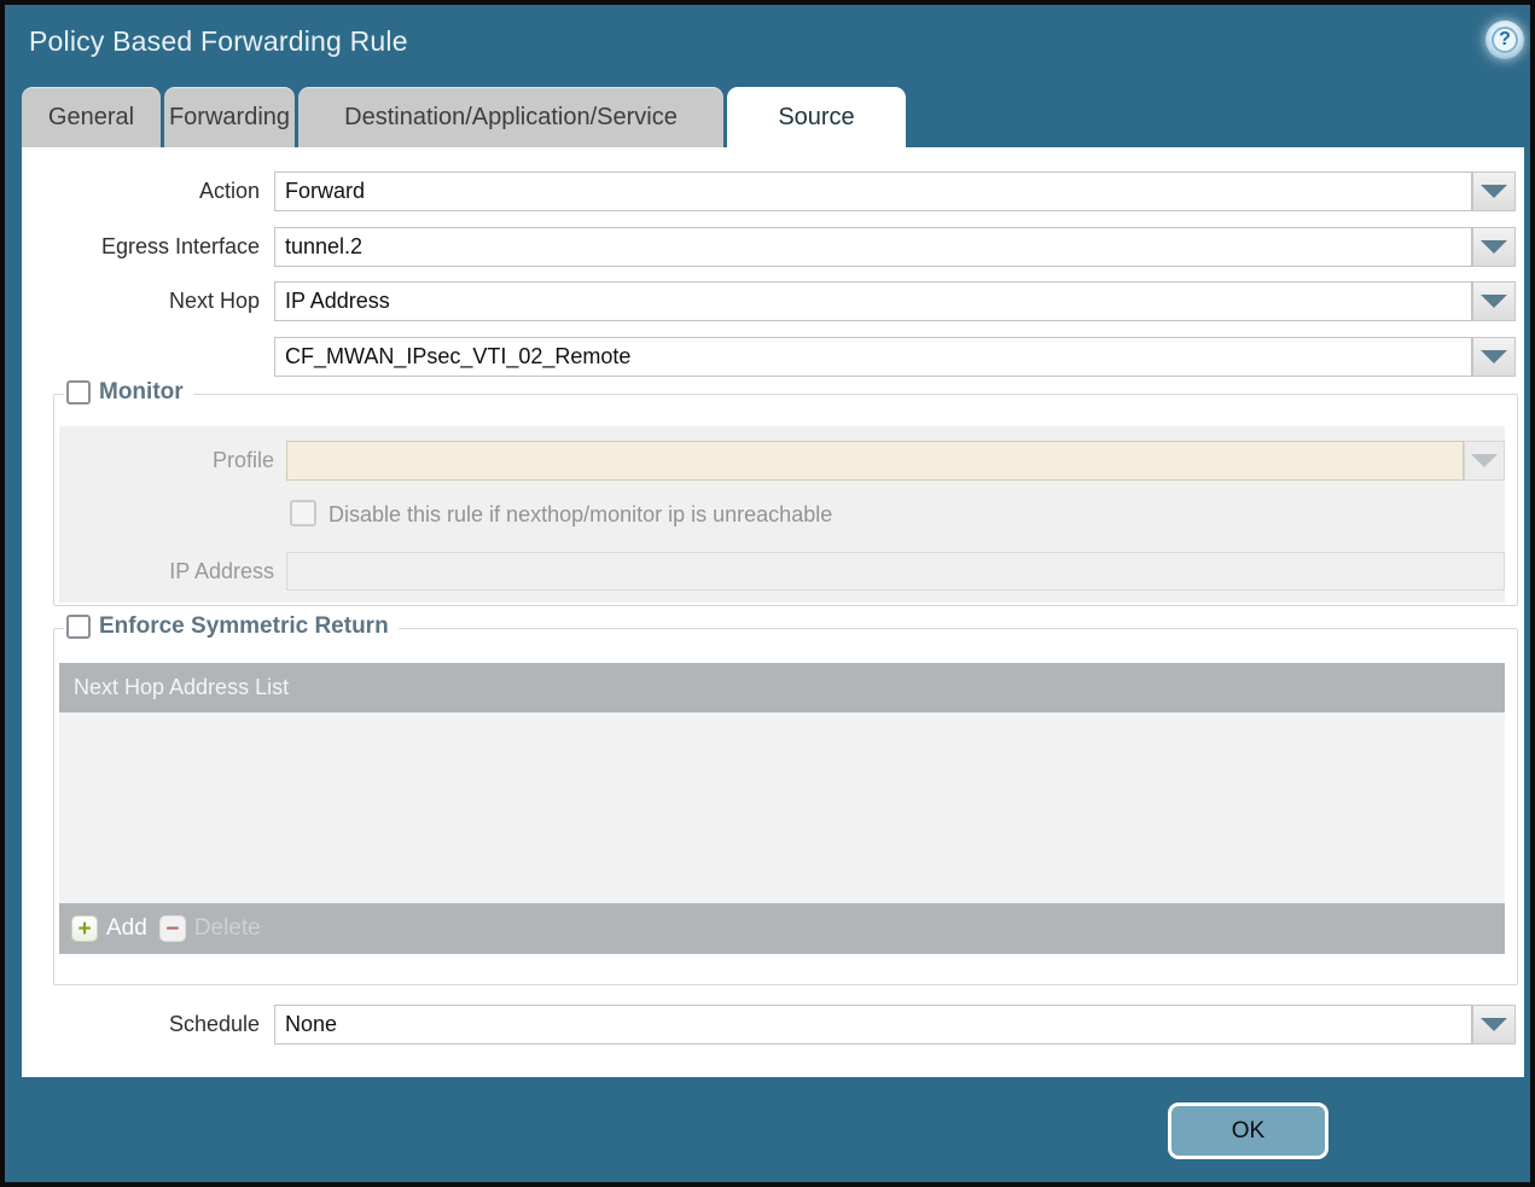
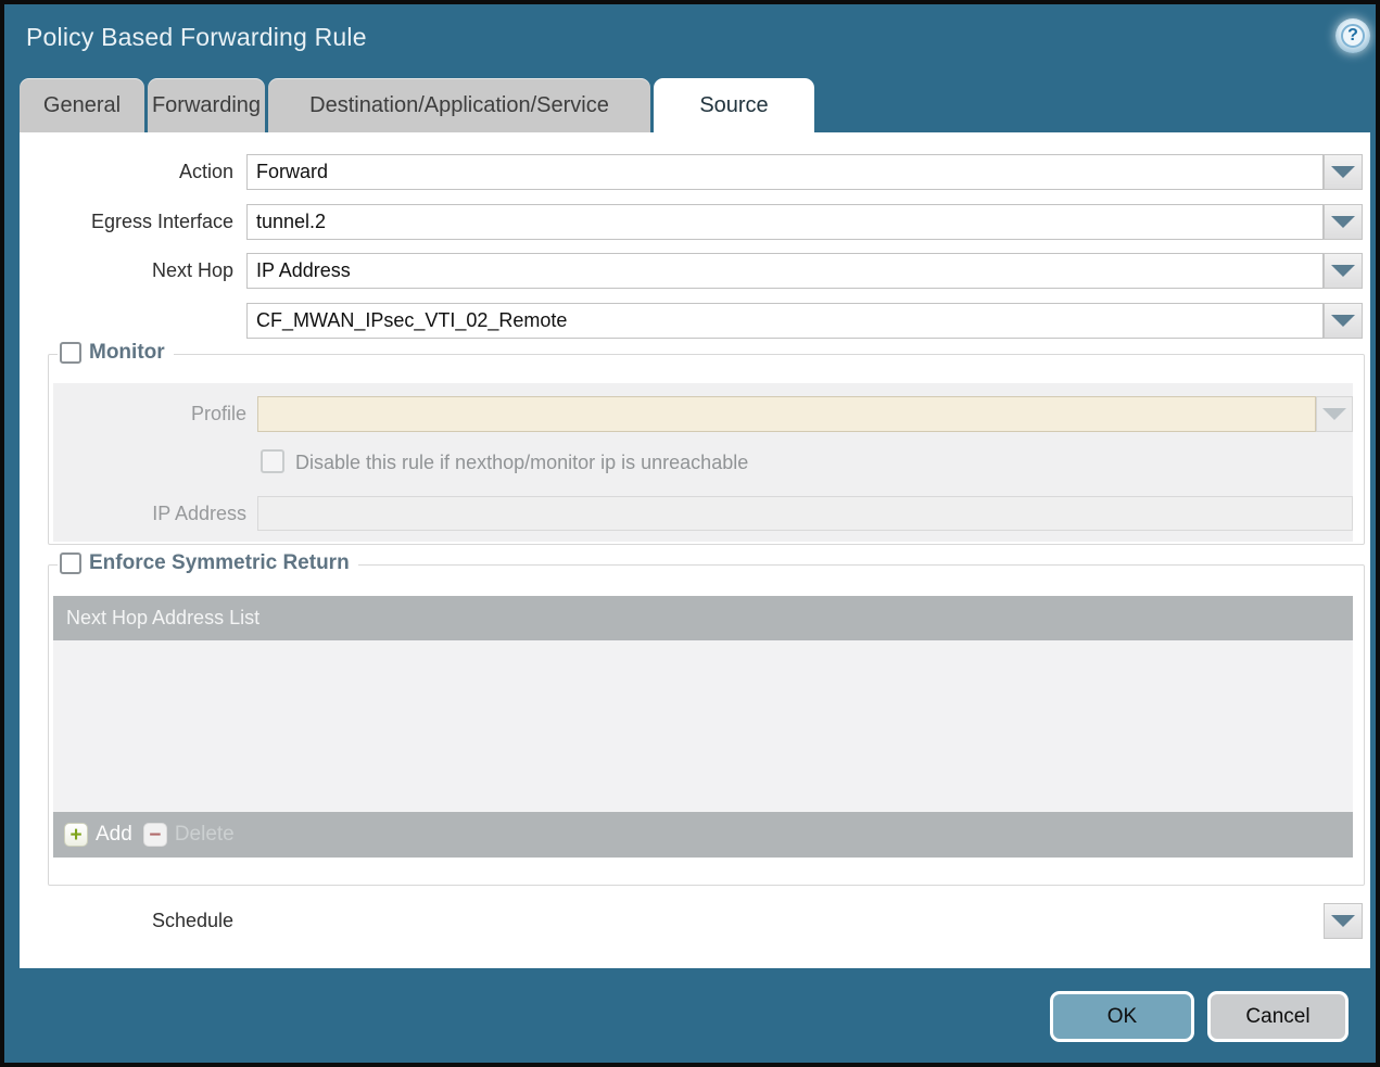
  Policy Based Forwarding Rule
  ?
  General
  Forwarding
  Destination/Application/Service
  Source
  Action
  Forward
  Egress Interface
  tunnel.2
  Next Hop
  IP Address
  CF_MWAN_IPsec_VTI_02_Remote
  Monitor
  Profile
  Disable this rule if nexthop/monitor ip is unreachable
  IP Address
  Enforce Symmetric Return
  Next Hop Address List
  +
  Add
  −
  Delete
  Schedule
- None
  OK
+ Cancel
